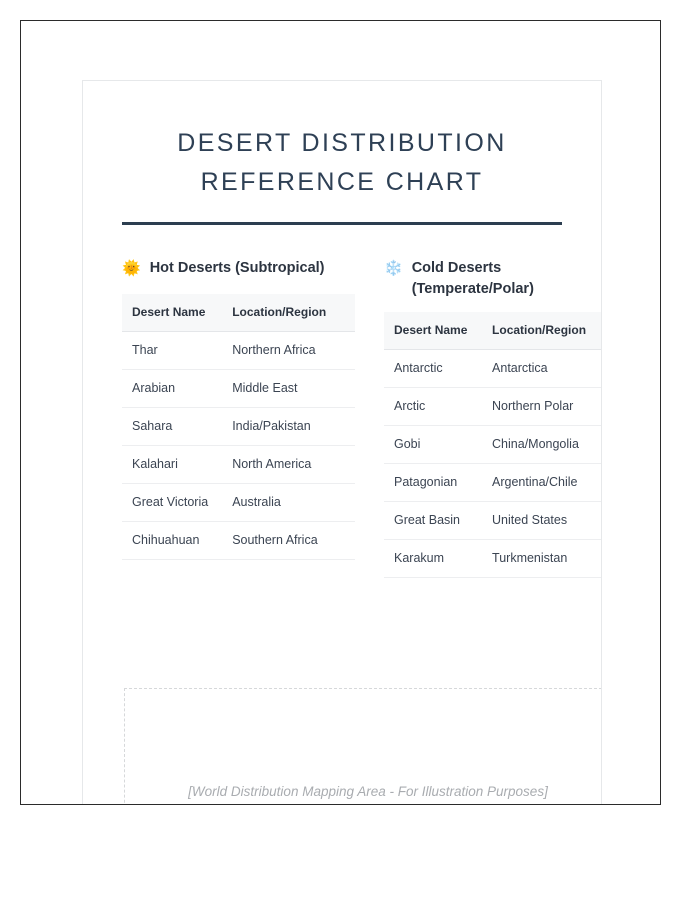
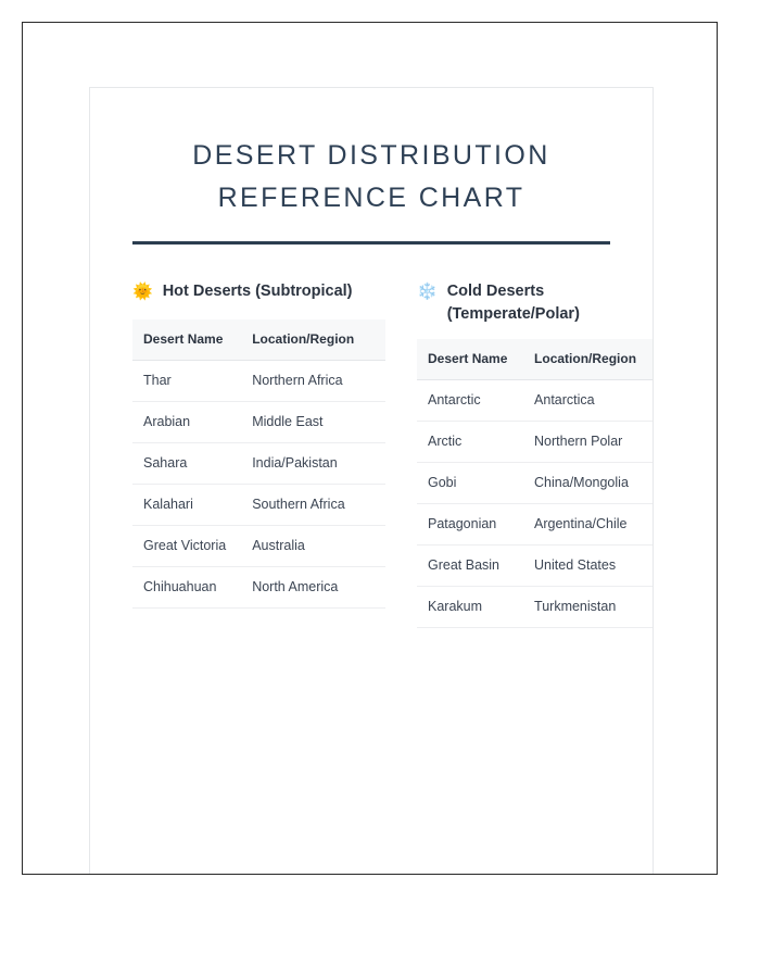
  DESERT DISTRIBUTION
  REFERENCE CHART
  🌞
  Hot Deserts (Subtropical)
  Desert Name	Location/Region
  Thar	Northern Africa
  Arabian	Middle East
  Sahara	India/Pakistan
- Kalahari	North America
+ Kalahari	Southern Africa
  Great Victoria	Australia
- Chihuahuan	Southern Africa
+ Chihuahuan	North America
  ❄️
  Cold Deserts (Temperate/Polar)
  Desert Name	Location/Region
  Antarctic	Antarctica
  Arctic	Northern Polar
  Gobi	China/Mongolia
  Patagonian	Argentina/Chile
  Great Basin	United States
  Karakum	Turkmenistan
- [World Distribution Mapping Area - For Illustration Purposes]
